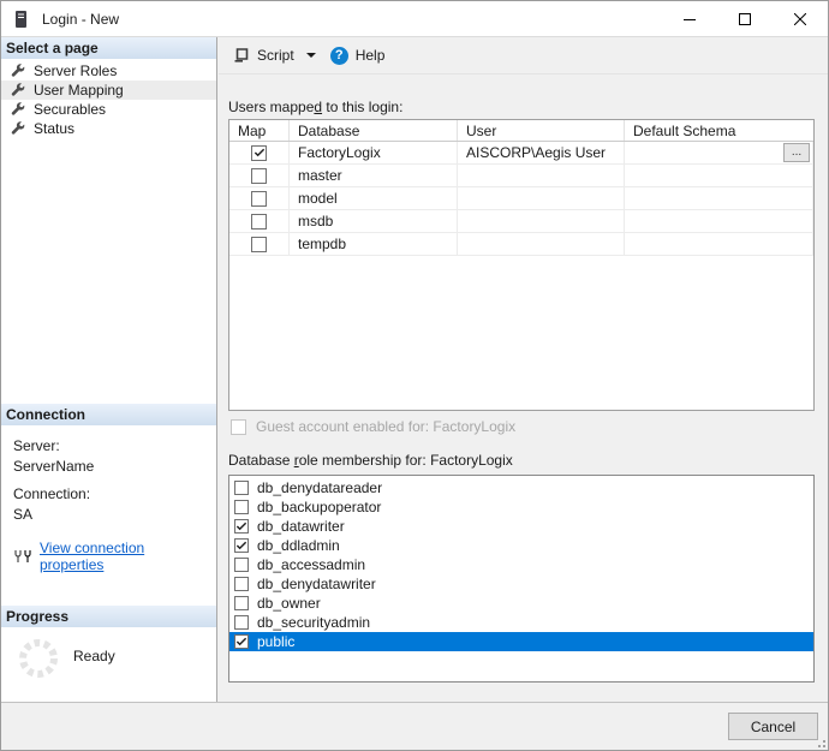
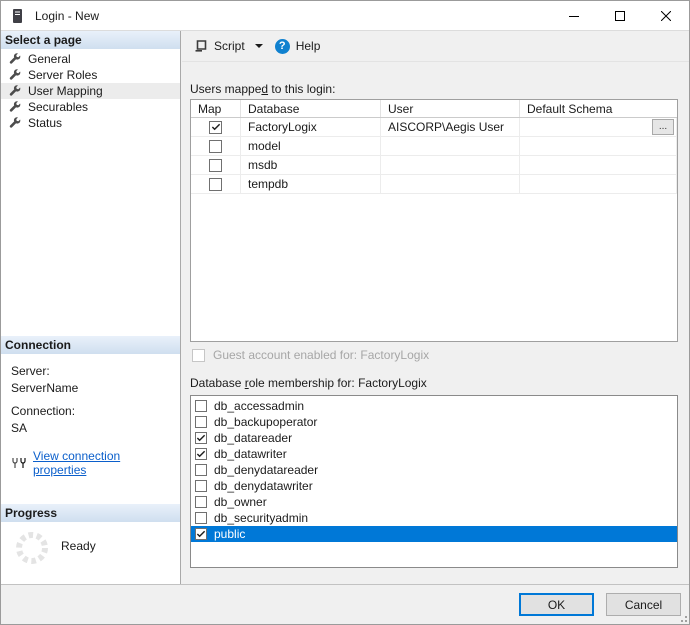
  Login - New
  Select a page
+ General
  Server Roles
  User Mapping
  Securables
  Status
  Connection
  Server:
  ServerName
  Connection:
  SA
  View connection properties
  Progress
  Ready
  Script
  ?
  Help
  Users mapped to this login:
  Map
  Database
  User
  Default Schema
  FactoryLogix
  AISCORP\Aegis User
  ...
- master
  model
  msdb
  tempdb
  Guest account enabled for: FactoryLogix
  Database role membership for: FactoryLogix
- db_denydatareader
+ db_accessadmin
  db_backupoperator
+ db_datareader
  db_datawriter
- db_ddladmin
- db_accessadmin
+ db_denydatareader
  db_denydatawriter
  db_owner
  db_securityadmin
  public
+ OK
  Cancel
